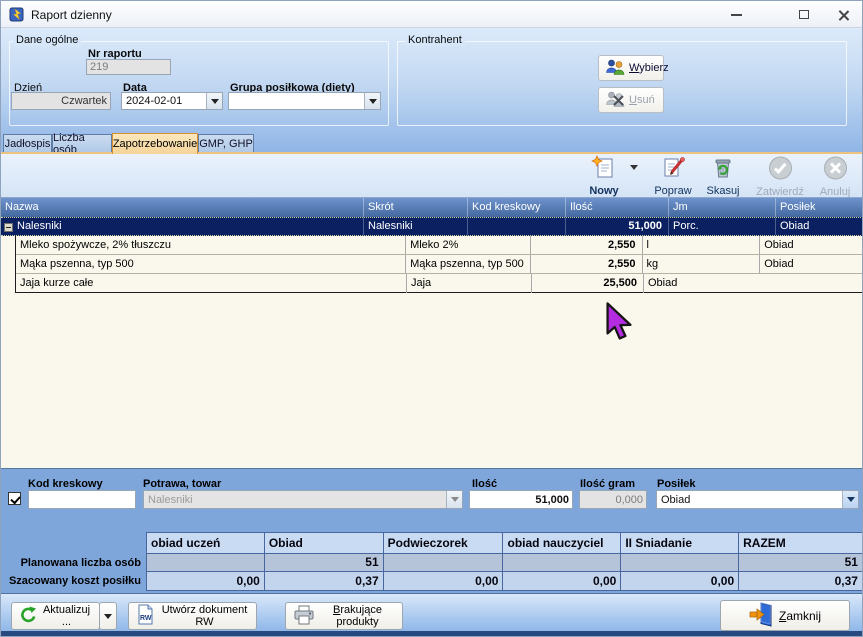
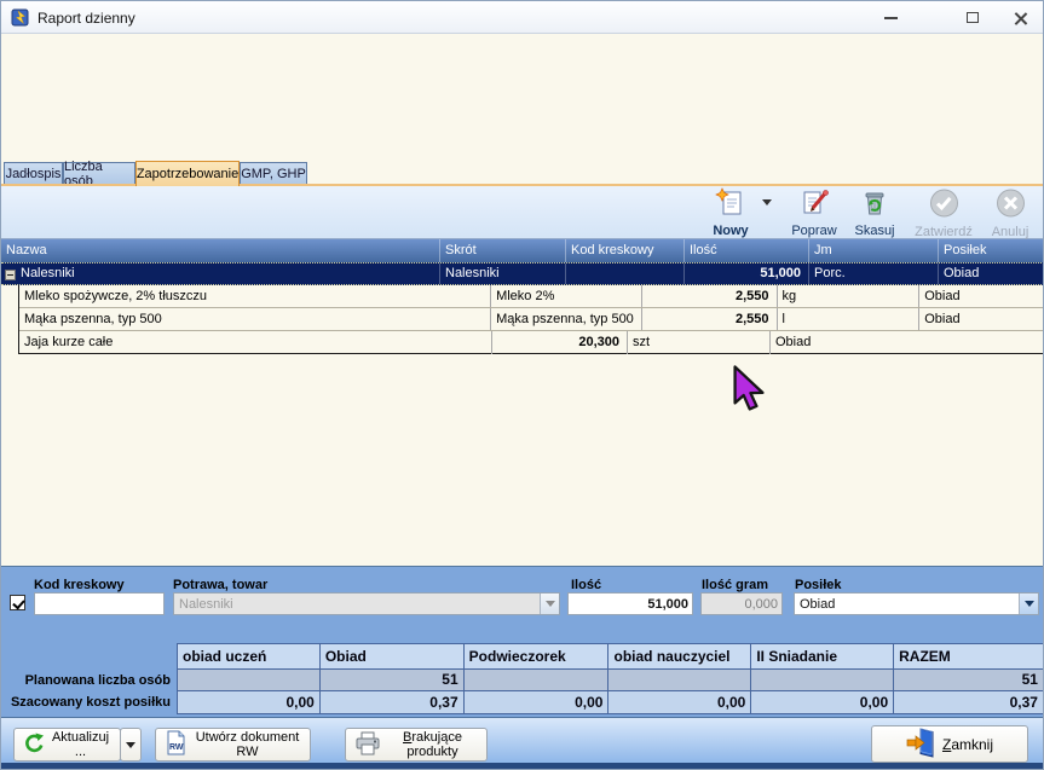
  Raport dzienny
- Dane ogólne
- Kontrahent
- Nr raportu
- 219
- Dzień
- Czwartek
- Data
- 2024-02-01
- Grupa posiłkowa (diety)
- Wybierz
- Usuń
  Jadłospis
  Liczba osób
  Zapotrzebowanie
  GMP, GHP
  Nowy
  Popraw
  Skasuj
  Zatwierdź
  Anuluj
  Nazwa
  Skrót
  Kod kreskowy
  Ilość
  Jm
  Posiłek
  Nalesniki
  Nalesniki
  51,000
  Porc.
  Obiad
  Mleko spożywcze, 2% tłuszczu
  Mleko 2%
  2,550
- l
+ kg
  Obiad
  Mąka pszenna, typ 500
  Mąka pszenna, typ 500
  2,550
- kg
+ l
  Obiad
  Jaja kurze całe
- Jaja
- 25,500
+ 20,300
+ szt
  Obiad
  Kod kreskowy
  Potrawa, towar
  Nalesniki
  Ilość
  51,000
  Ilość gram
  0,000
  Posiłek
  Obiad
  Planowana liczba osób
  Szacowany koszt posiłku
  obiad uczeń
  Obiad
  Podwieczorek
  obiad nauczyciel
  II Sniadanie
  RAZEM
  51
  51
  0,00
  0,37
  0,00
  0,00
  0,00
  0,37
  Aktualizuj ...
  Utwórz dokument RW
  Brakujące produkty
  Zamknij
